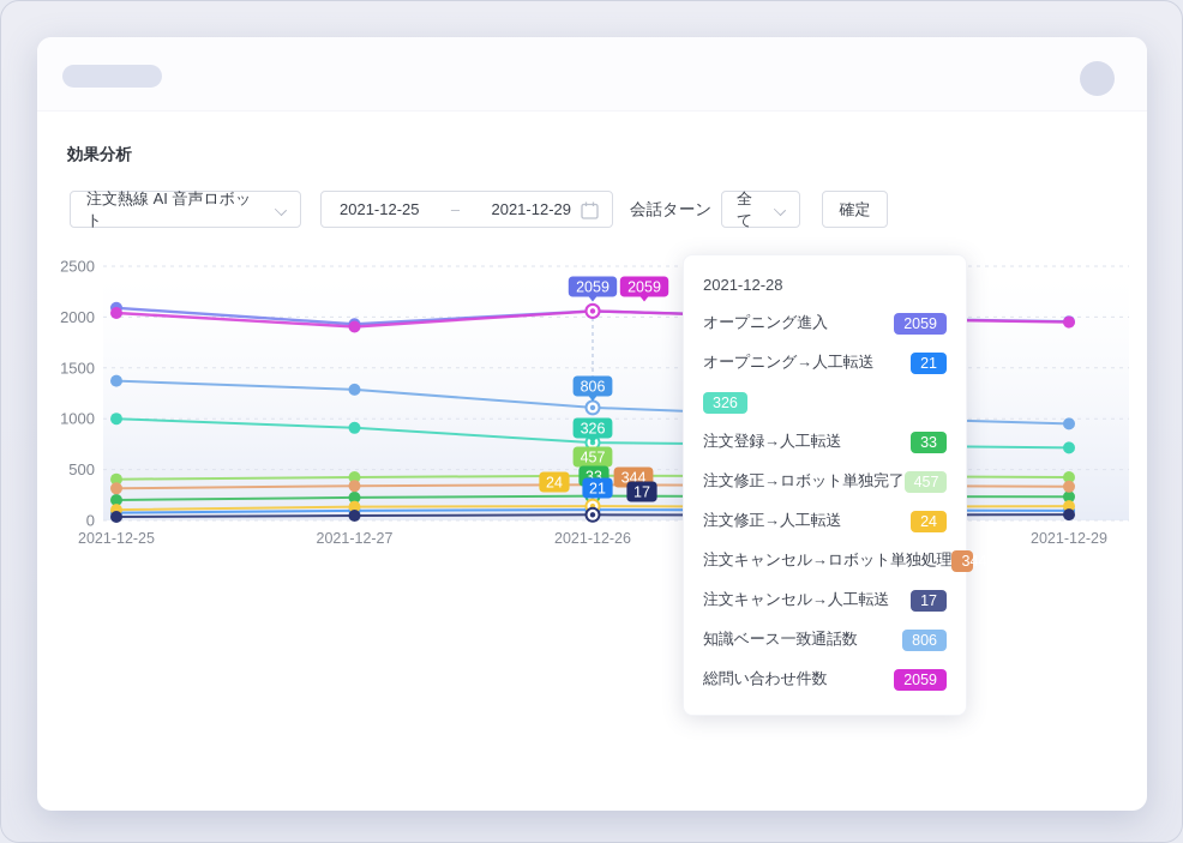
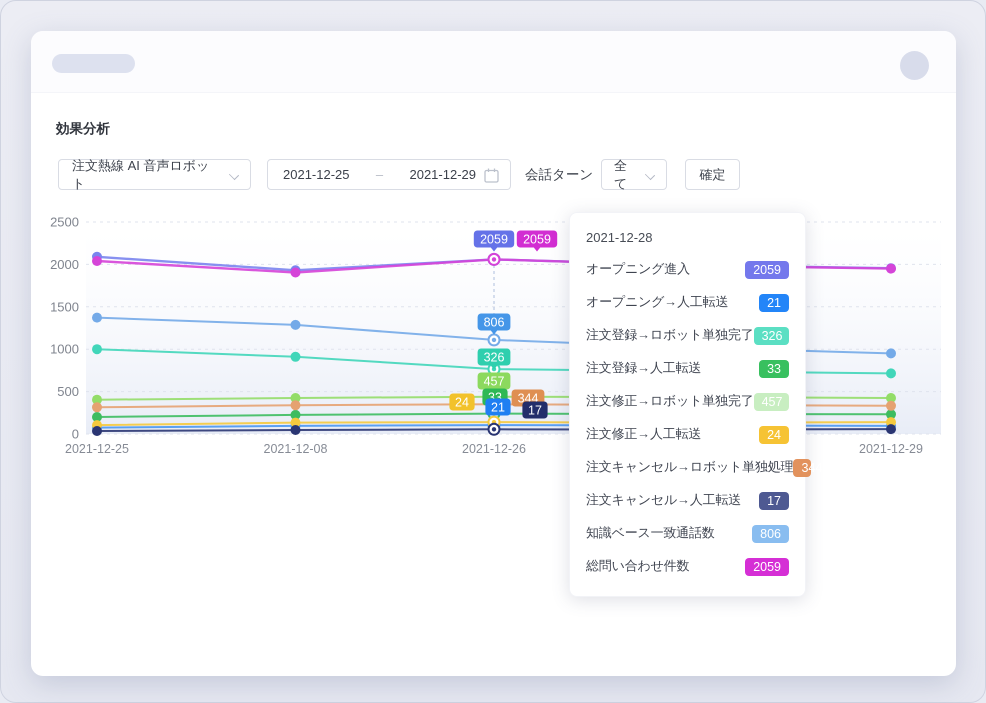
  効果分析
  注文熱線 AI 音声ロボット
  2021-12-25
  –
  2021-12-29
  会話ターン
  全て
  確定
  0
  500
  1000
  1500
  2000
  2500
  2021-12-25
- 2021-12-27
+ 2021-12-08
  2021-12-26
  2021-12-29
  2059
  2059
  806
  326
  457
  24
  33
  344
  21
  17
  2021-12-28
  オープニング進入
  2059
  オープニング→人工転送
  21
+ 注文登録→ロボット単独完了
  326
  注文登録→人工転送
  33
  注文修正→ロボット単独完了
  457
  注文修正→人工転送
  24
  注文キャンセル→ロボット単独処理
  344
  注文キャンセル→人工転送
  17
  知識ベース一致通話数
  806
  総問い合わせ件数
  2059
